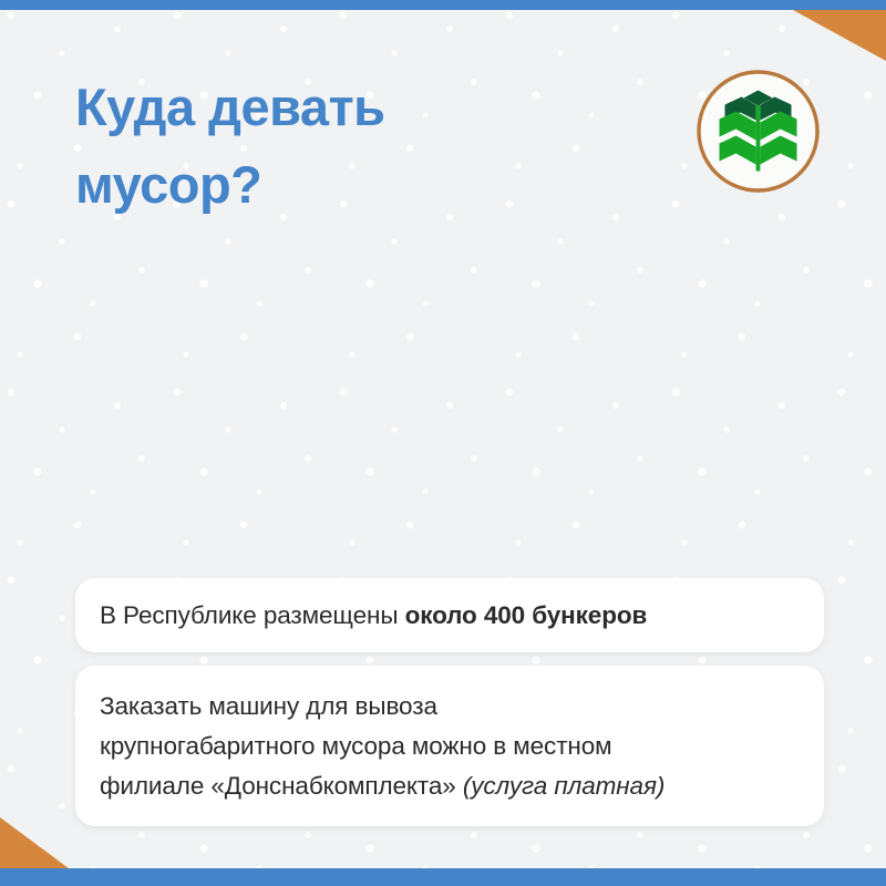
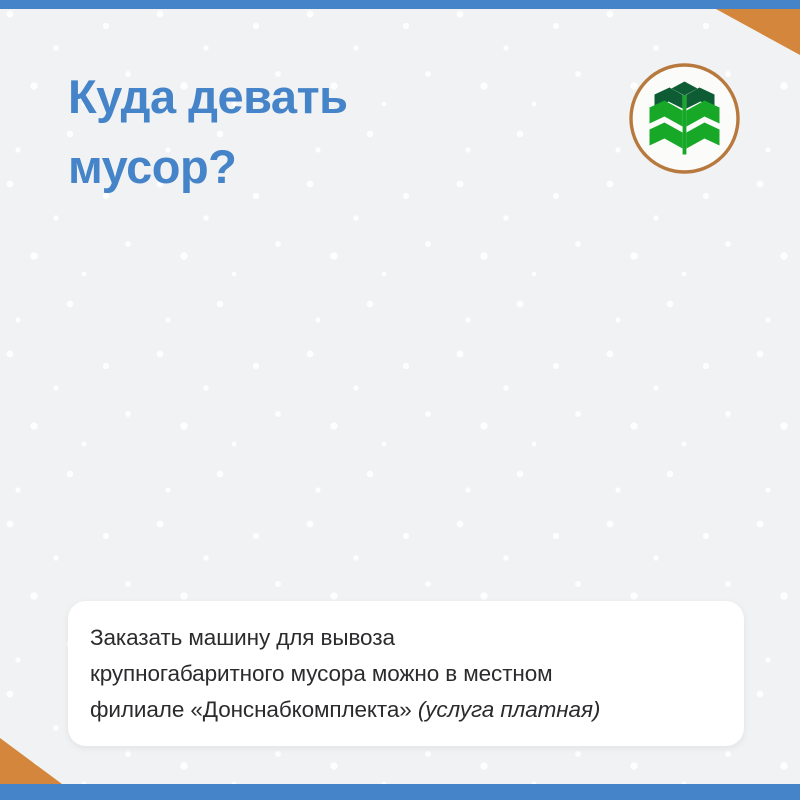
  Куда девать
  мусор?
- В Республике размещены около 400 бункеров
  Заказать машину для вывоза
  крупногабаритного мусора можно в местном
  филиале «Донснабкомплекта» (услуга платная)
